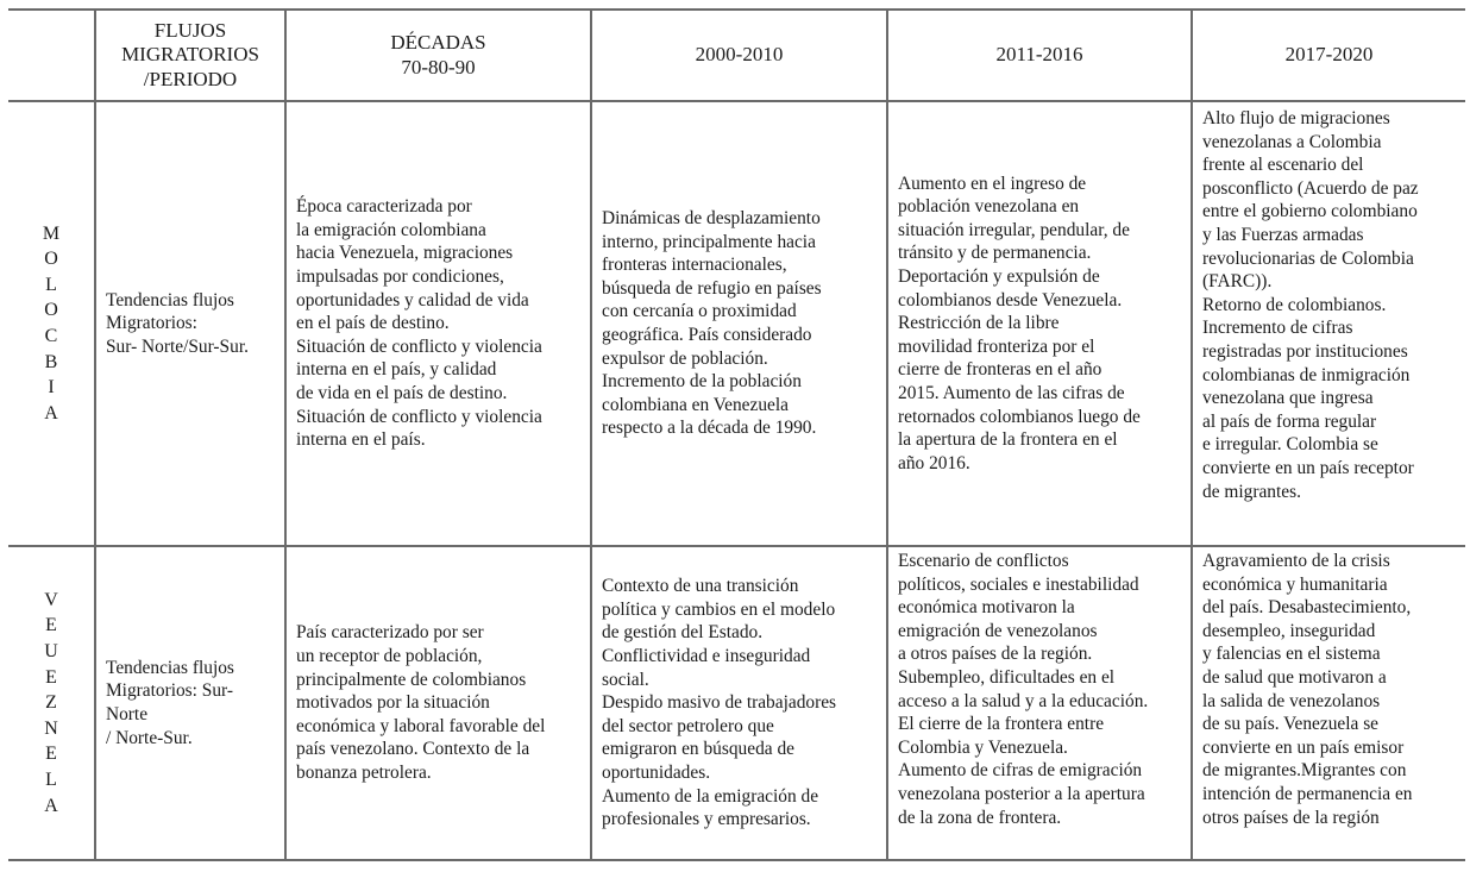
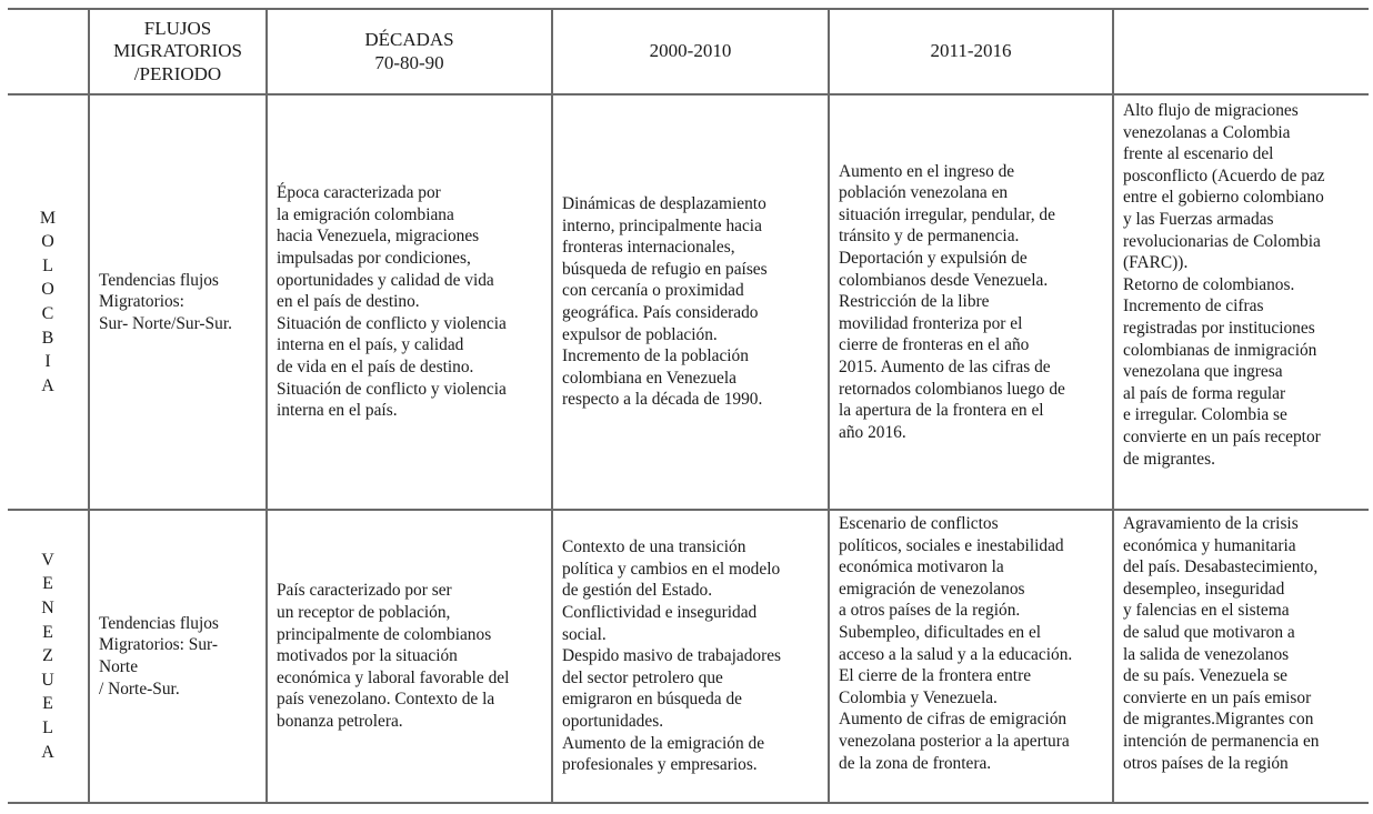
  FLUJOS
  MIGRATORIOS
  /PERIODO
  DÉCADAS
  70-80-90
  2000-2010
  2011-2016
- 2017-2020
  M
  O
  L
  O
  C
  B
  I
  A
  Tendencias flujos
  Migratorios:
  Sur- Norte/Sur-Sur.
  Época caracterizada por
  la emigración colombiana
  hacia Venezuela, migraciones
  impulsadas por condiciones,
  oportunidades y calidad de vida
  en el país de destino.
  Situación de conflicto y violencia
  interna en el país, y calidad
  de vida en el país de destino.
  Situación de conflicto y violencia
  interna en el país.
  Dinámicas de desplazamiento
  interno, principalmente hacia
  fronteras internacionales,
  búsqueda de refugio en países
  con cercanía o proximidad
  geográfica. País considerado
  expulsor de población.
  Incremento de la población
  colombiana en Venezuela
  respecto a la década de 1990.
  Aumento en el ingreso de
  población venezolana en
  situación irregular, pendular, de
  tránsito y de permanencia.
  Deportación y expulsión de
  colombianos desde Venezuela.
  Restricción de la libre
  movilidad fronteriza por el
  cierre de fronteras en el año
  2015. Aumento de las cifras de
  retornados colombianos luego de
  la apertura de la frontera en el
  año 2016.
  Alto flujo de migraciones
  venezolanas a Colombia
  frente al escenario del
  posconflicto (Acuerdo de paz
  entre el gobierno colombiano
  y las Fuerzas armadas
  revolucionarias de Colombia
  (FARC)).
  Retorno de colombianos.
  Incremento de cifras
  registradas por instituciones
  colombianas de inmigración
  venezolana que ingresa
  al país de forma regular
  e irregular. Colombia se
  convierte en un país receptor
  de migrantes.
  V
  E
- U
+ N
  E
  Z
- N
+ U
  E
  L
  A
  Tendencias flujos
  Migratorios: Sur-
  Norte
  / Norte-Sur.
  País caracterizado por ser
  un receptor de población,
  principalmente de colombianos
  motivados por la situación
  económica y laboral favorable del
  país venezolano. Contexto de la
  bonanza petrolera.
  Contexto de una transición
  política y cambios en el modelo
  de gestión del Estado.
  Conflictividad e inseguridad
  social.
  Despido masivo de trabajadores
  del sector petrolero que
  emigraron en búsqueda de
  oportunidades.
  Aumento de la emigración de
  profesionales y empresarios.
  Escenario de conflictos
  políticos, sociales e inestabilidad
  económica motivaron la
  emigración de venezolanos
  a otros países de la región.
  Subempleo, dificultades en el
  acceso a la salud y a la educación.
  El cierre de la frontera entre
  Colombia y Venezuela.
  Aumento de cifras de emigración
  venezolana posterior a la apertura
  de la zona de frontera.
  Agravamiento de la crisis
  económica y humanitaria
  del país. Desabastecimiento,
  desempleo, inseguridad
  y falencias en el sistema
  de salud que motivaron a
  la salida de venezolanos
  de su país. Venezuela se
  convierte en un país emisor
  de migrantes.Migrantes con
  intención de permanencia en
  otros países de la región
